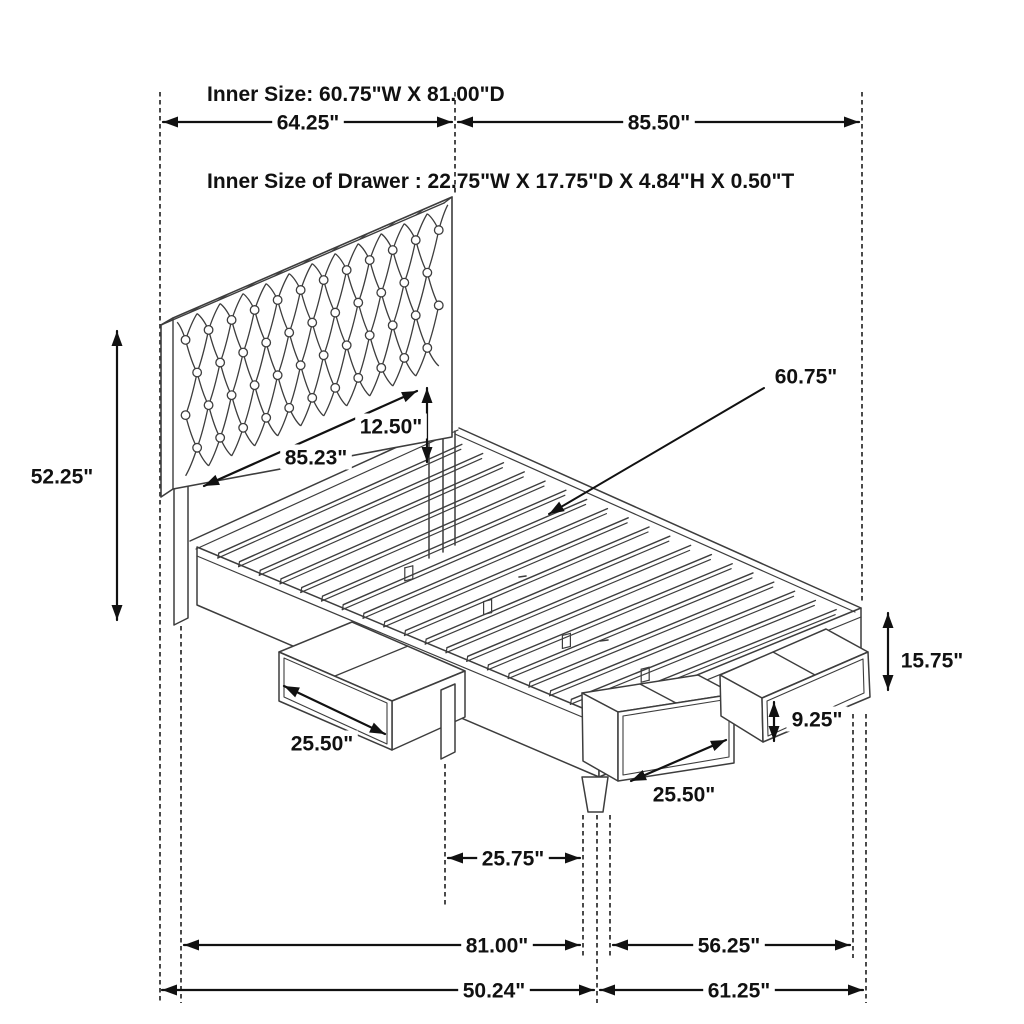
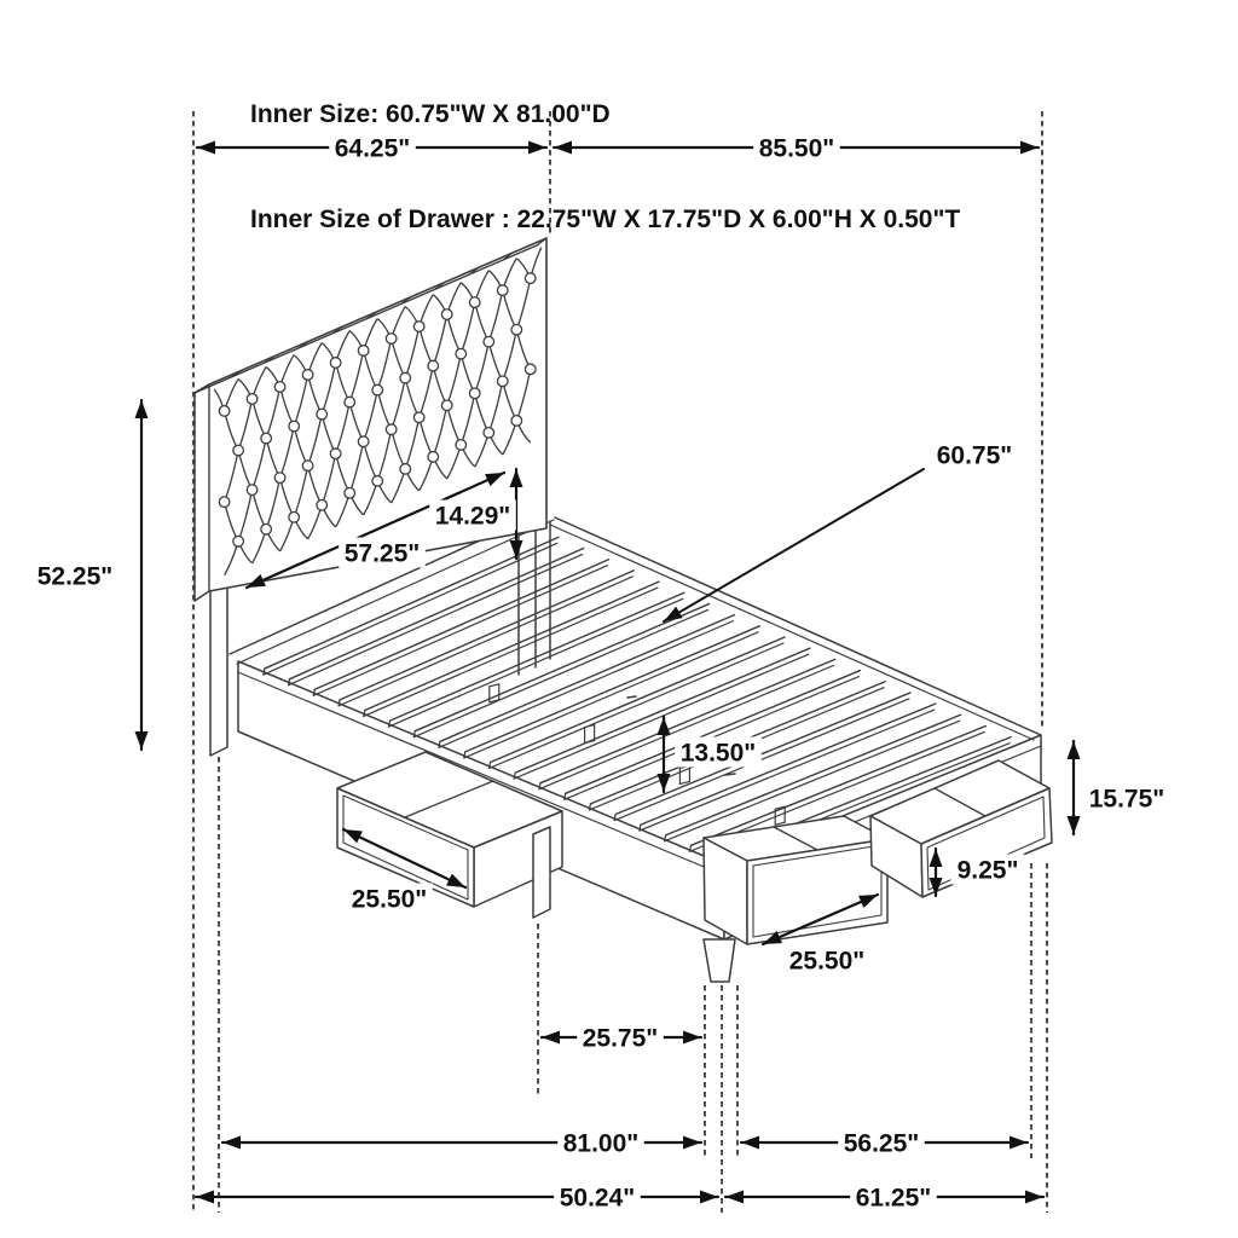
  Inner Size: 60.75"W X 81.00"D
- Inner Size of Drawer : 22.75"W X 17.75"D X 4.84"H X 0.50"T
+ Inner Size of Drawer : 22.75"W X 17.75"D X 6.00"H X 0.50"T
  64.25"
  85.50"
  52.25"
- 85.23"
+ 57.25"
- 12.50"
+ 14.29"
  60.75"
+ 13.50"
  15.75"
  9.25"
  25.50"
  25.50"
  25.75"
  81.00"
  56.25"
  50.24"
  61.25"
